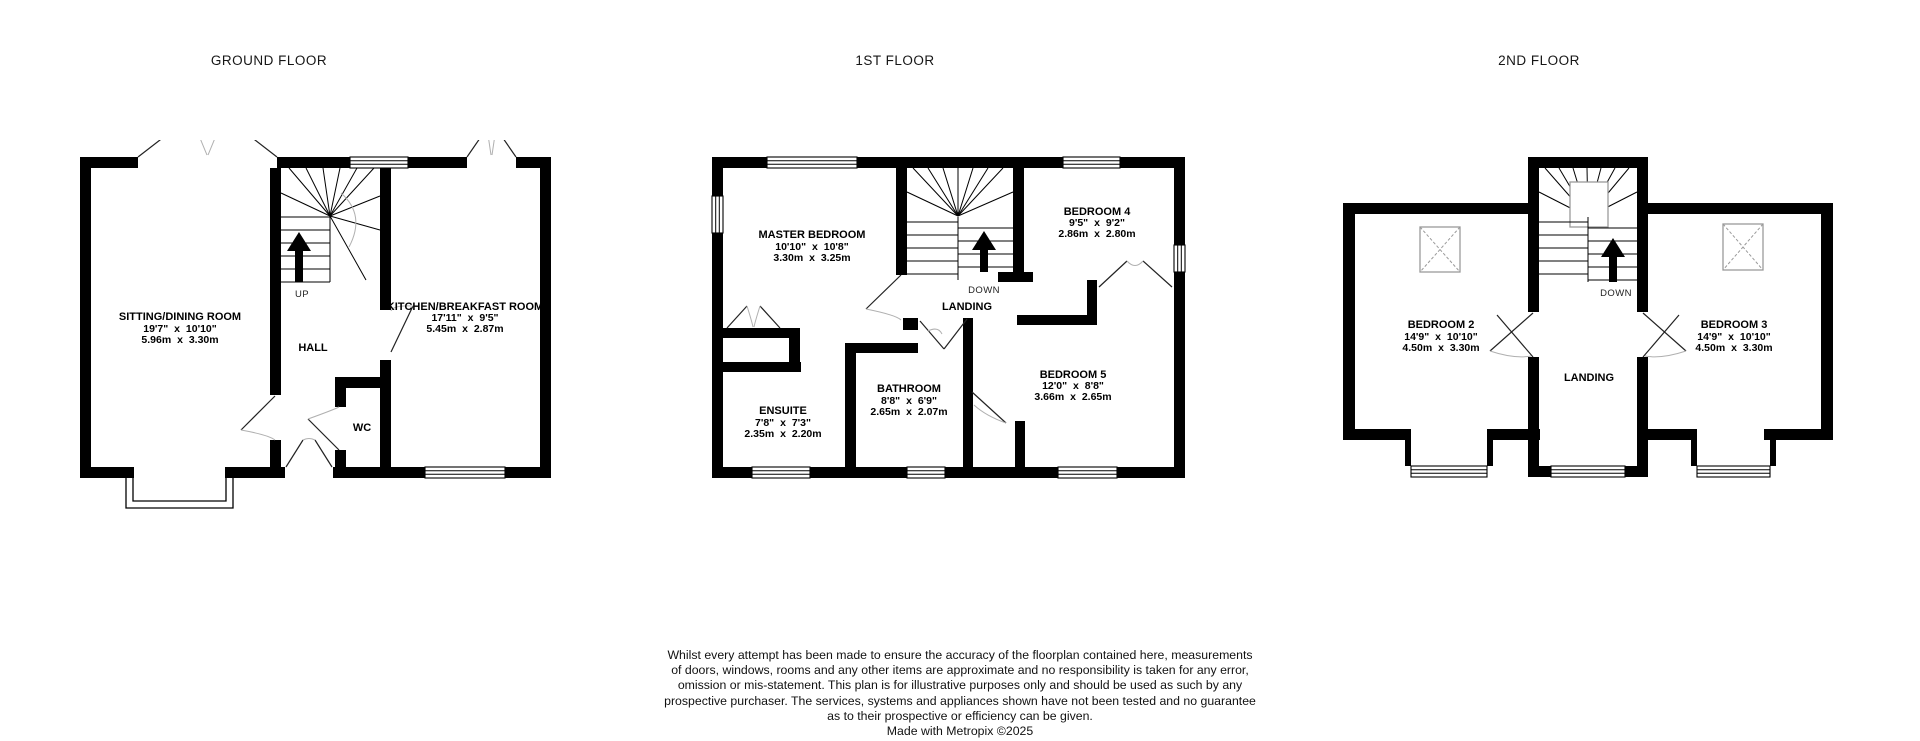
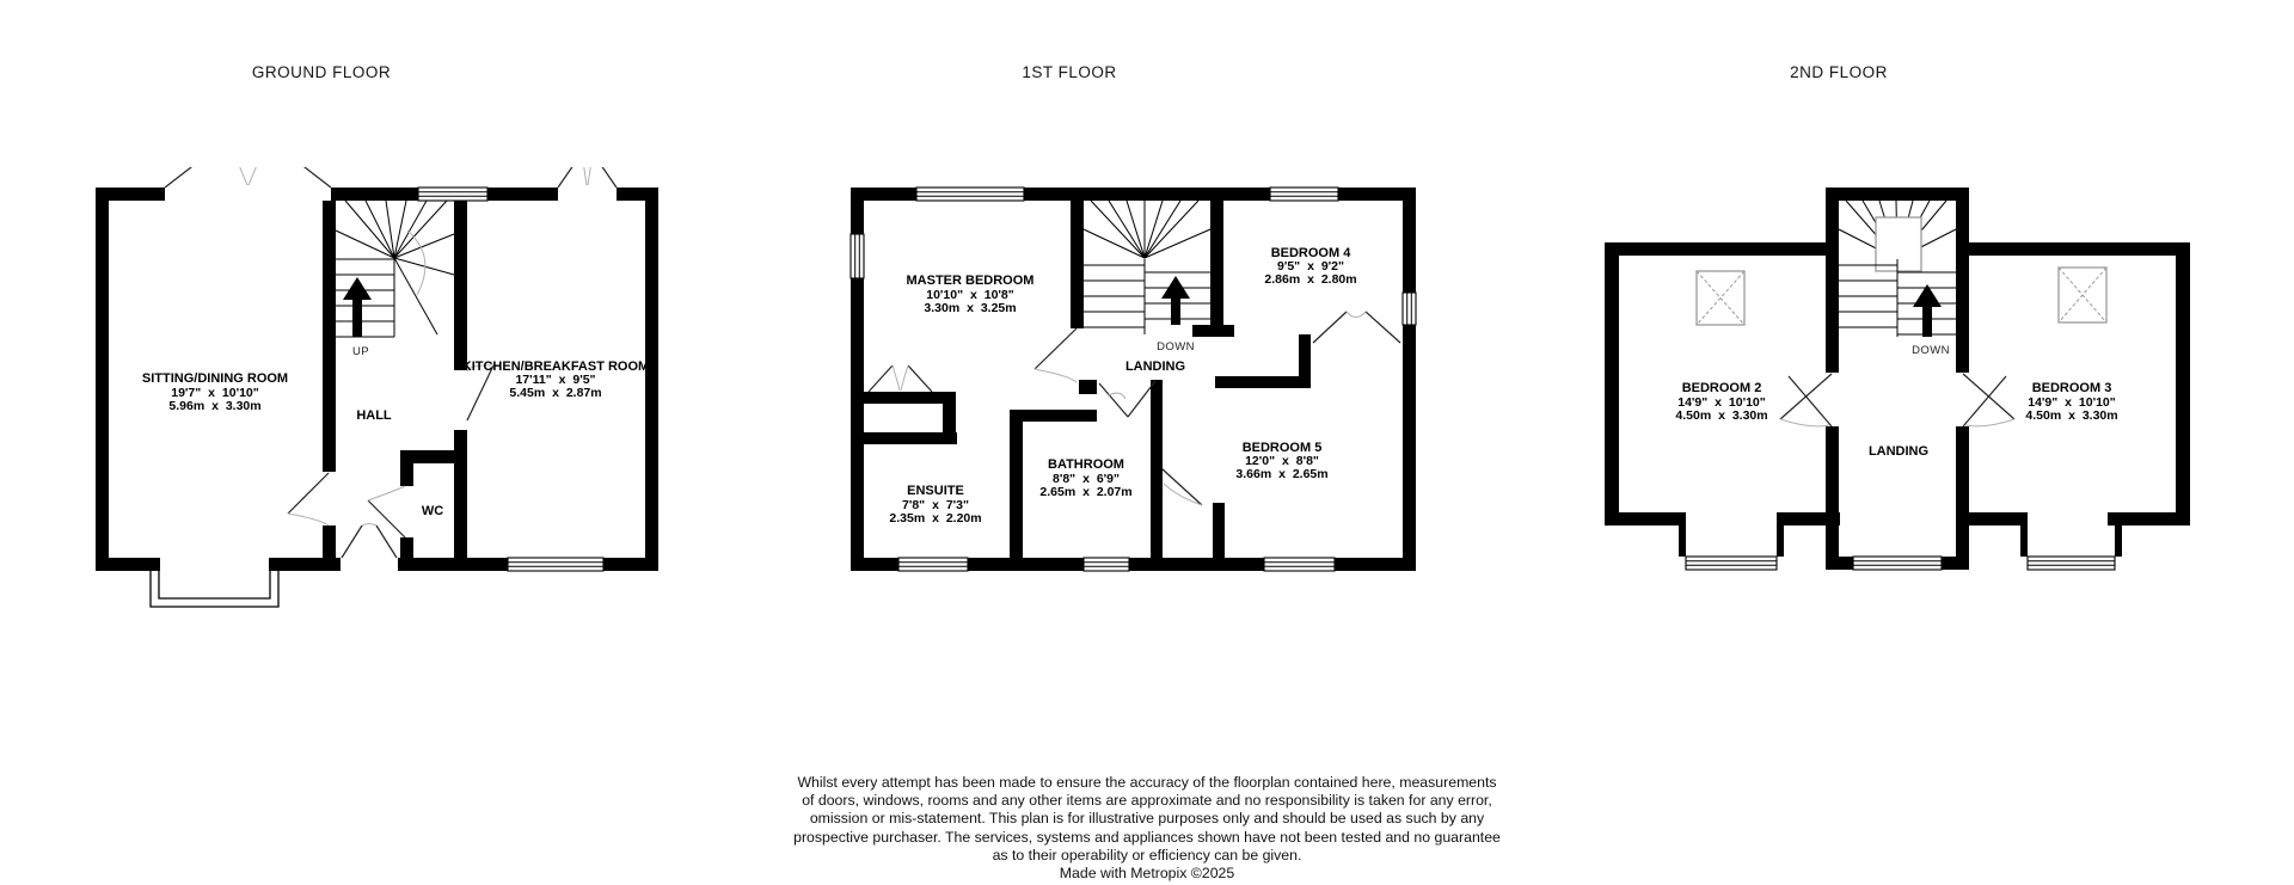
  GROUND FLOOR
  1ST FLOOR
  2ND FLOOR
  UP
  SITTING/DINING ROOM
  19'7" x 10'10"
  5.96m x 3.30m
  HALL
  WC
  KITCHEN/BREAKFAST ROOM
  17'11" x 9'5"
  5.45m x 2.87m
  DOWN
  MASTER BEDROOM
  10'10" x 10'8"
  3.30m x 3.25m
  BEDROOM 4
  9'5" x 9'2"
  2.86m x 2.80m
  BEDROOM 5
  12'0" x 8'8"
  3.66m x 2.65m
  BATHROOM
  8'8" x 6'9"
  2.65m x 2.07m
  ENSUITE
  7'8" x 7'3"
  2.35m x 2.20m
  LANDING
  DOWN
  BEDROOM 2
  14'9" x 10'10"
  4.50m x 3.30m
  BEDROOM 3
  14'9" x 10'10"
  4.50m x 3.30m
  LANDING
  Whilst every attempt has been made to ensure the accuracy of the floorplan contained here, measurements
  of doors, windows, rooms and any other items are approximate and no responsibility is taken for any error,
  omission or mis-statement. This plan is for illustrative purposes only and should be used as such by any
  prospective purchaser. The services, systems and appliances shown have not been tested and no guarantee
- as to their prospective or efficiency can be given.
+ as to their operability or efficiency can be given.
  Made with Metropix ©2025
